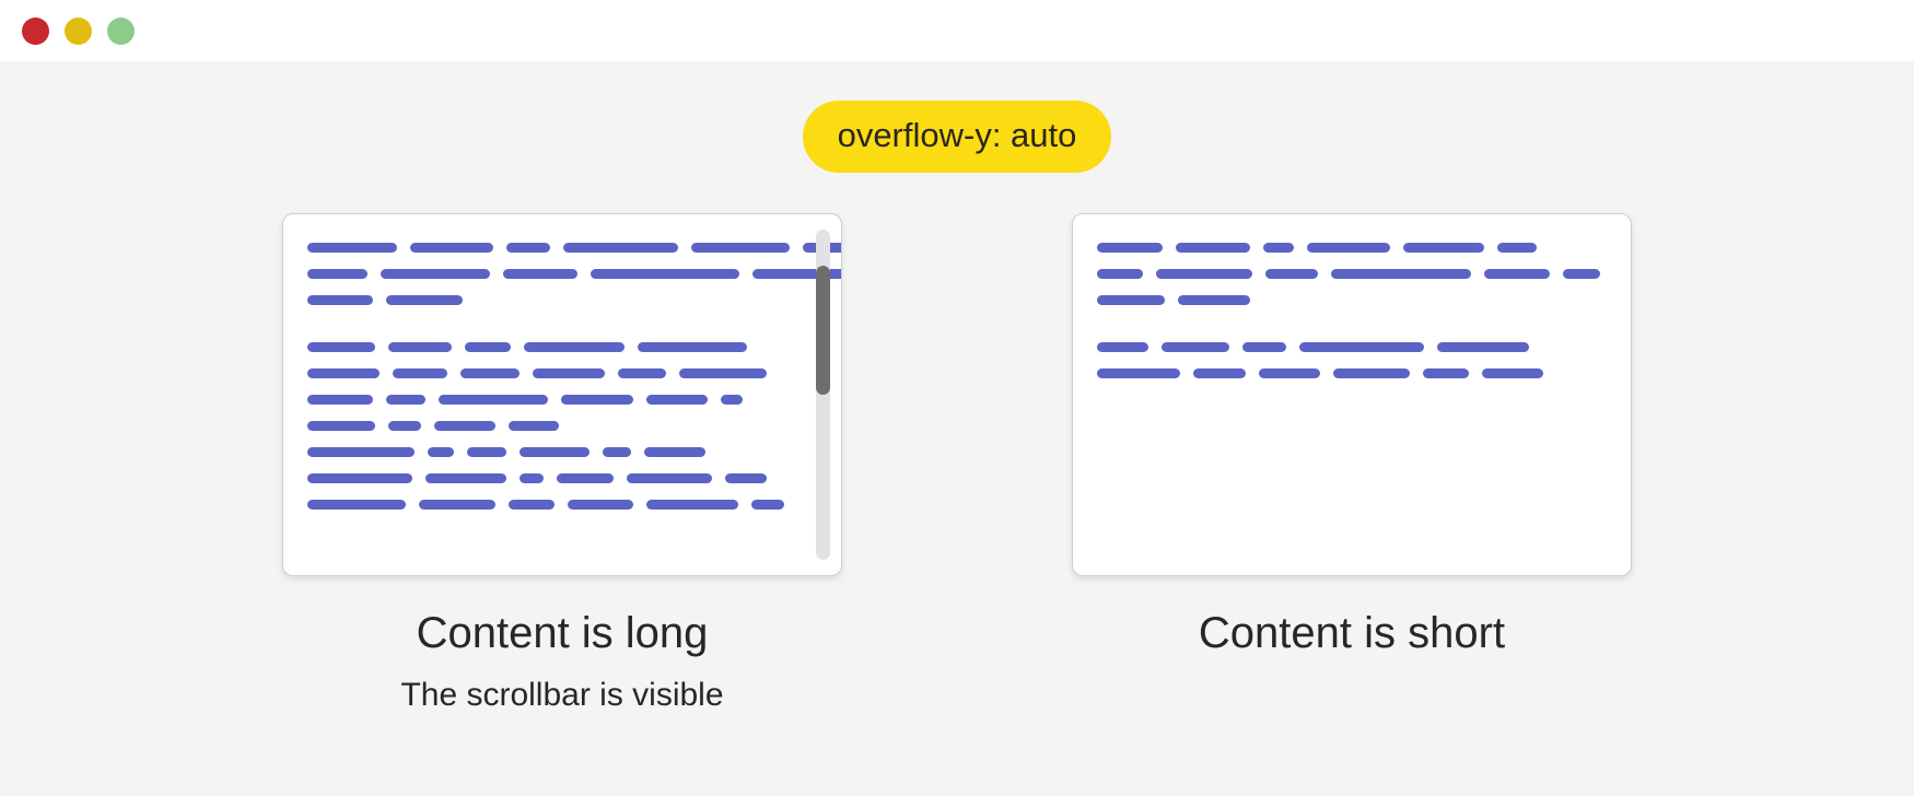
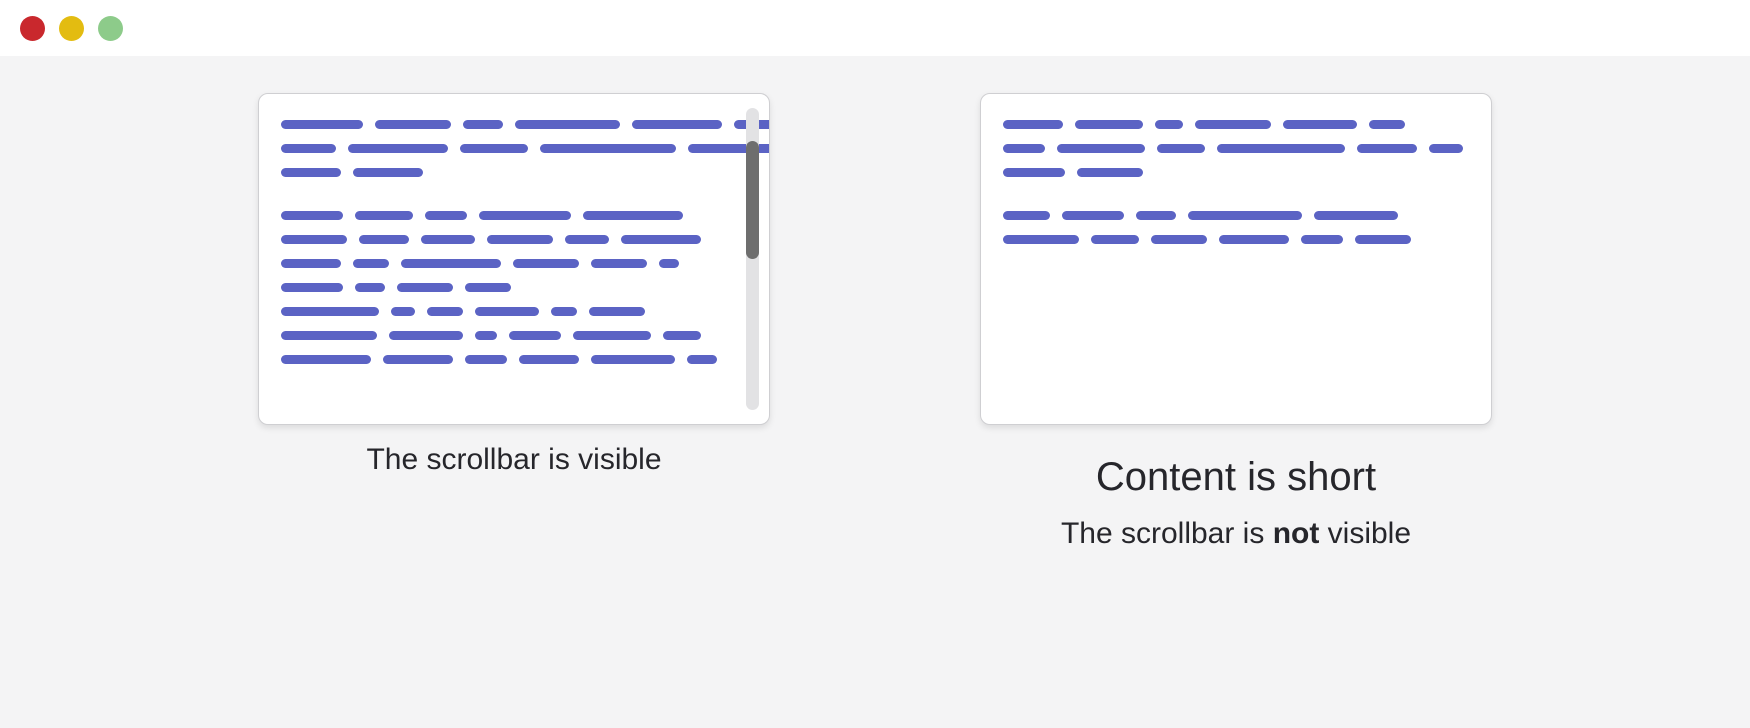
- overflow-y: auto
- Content is long
  The scrollbar is visible
  Content is short
+ The scrollbar is not visible
